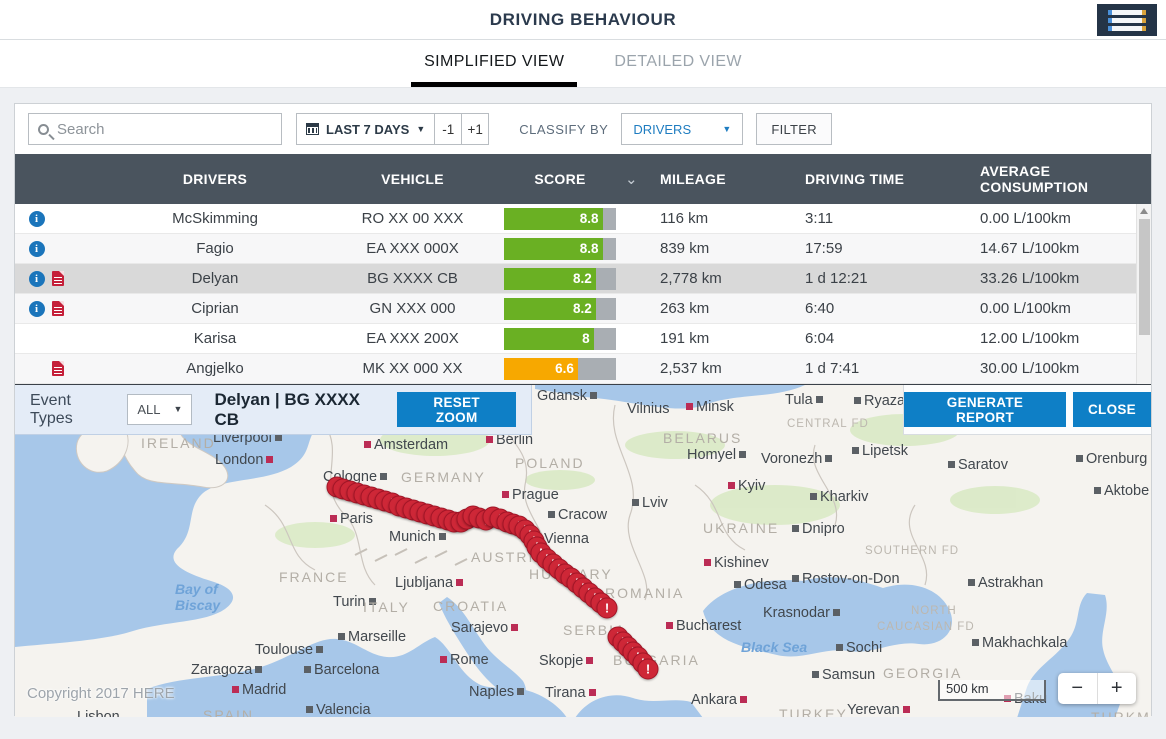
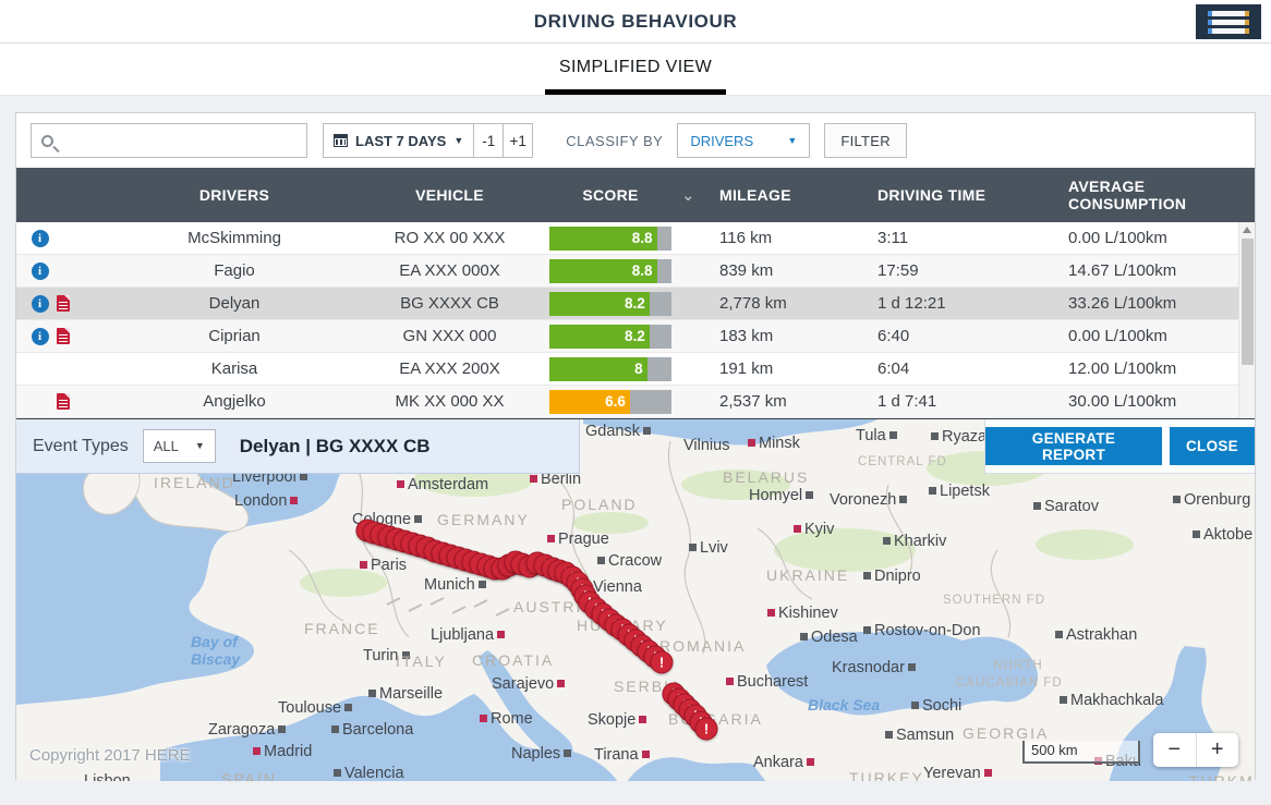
  DRIVING BEHAVIOUR
  SIMPLIFIED VIEW
- DETAILED VIEW
- Search
  LAST 7 DAYS
  ▼
  -1
  +1
  CLASSIFY BY
  DRIVERS
  ▼
  FILTER
  DRIVERS
  VEHICLE
  SCORE
  ⌄
  MILEAGE
  DRIVING TIME
  AVERAGE CONSUMPTION
  i
  McSkimming
  RO XX 00 XXX
  8.8
  116 km
  3:11
  0.00 L/100km
  i
  Fagio
  EA XXX 000X
  8.8
  839 km
  17:59
  14.67 L/100km
  i
  Delyan
  BG XXXX CB
  8.2
  2,778 km
  1 d 12:21
  33.26 L/100km
  i
  Ciprian
  GN XXX 000
  8.2
- 263 km
+ 183 km
  6:40
  0.00 L/100km
  Karisa
  EA XXX 200X
  8
  191 km
  6:04
  12.00 L/100km
  Angjelko
  MK XX 000 XX
  6.6
  2,537 km
  1 d 7:41
  30.00 L/100km
  Gdansk
  Vilnius
  Minsk
  BELARUS
  Homyel
  Tula
  Ryaza
  CENTRAL FD
  Voronezh
  Lipetsk
  Saratov
  Orenburg
  Aktobe
  Kyiv
  Kharkiv
  UKRAINE
  Dnipro
  SOUTHERN FD
  Kishinev
  Odesa
  Rostov-on-Don
  Krasnodar
  NORTH
  CAUCASIAN FD
  Black Sea
  Sochi
  Samsun
  GEORGIA
  Astrakhan
  Makhachkala
  Bucharest
  ROMANIA
  Skopje
  Tirana
  Ankara
  TURKEY
  Yerevan
  Baku
  IRELAND
  Liverpool
  London
  Amsterdam
  Berlin
  POLAND
  GERMANY
  Clogne
  Prague
  Cracow
  Lviv
  Vienna
  Paris
  Munich
  AUSTR
  FRANCE
  HUARY
  Ljubljana
  Turin
  ITALY
  CROATIA
  Sarajevo
  Bay of
  Biscay
  Marseille
  Toulouse
  Zaragoza
  Barcelona
  Rome
  Naples
  Madrid
  Valencia
  SPAIN
  !
  !
  Event Types
  ALL
  ▼
  Delyan | BG XXXX CB
- RESET ZOOM
  GENERATE REPORT
  CLOSE
  Copyright 2017 HERE
  500 km
  −
  +
